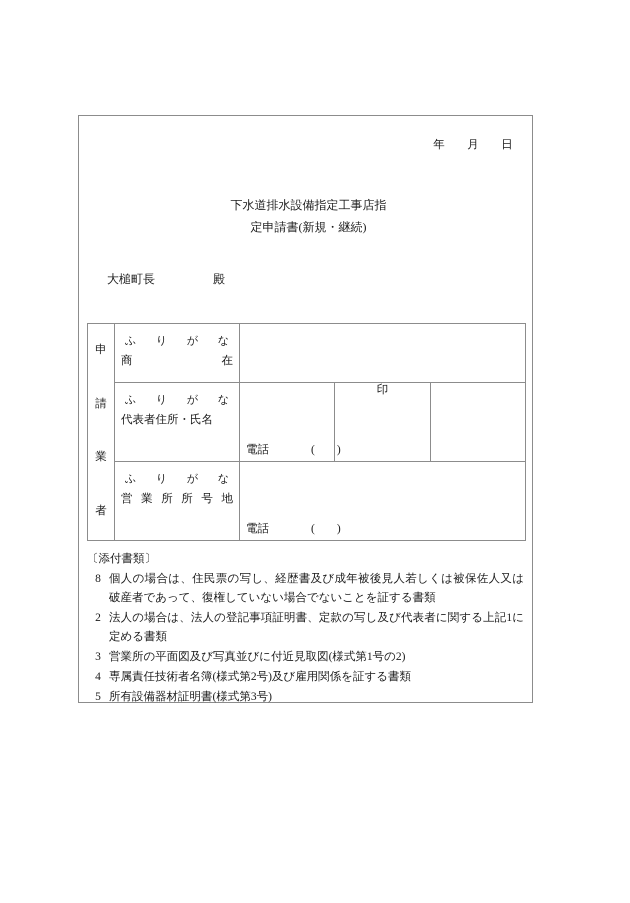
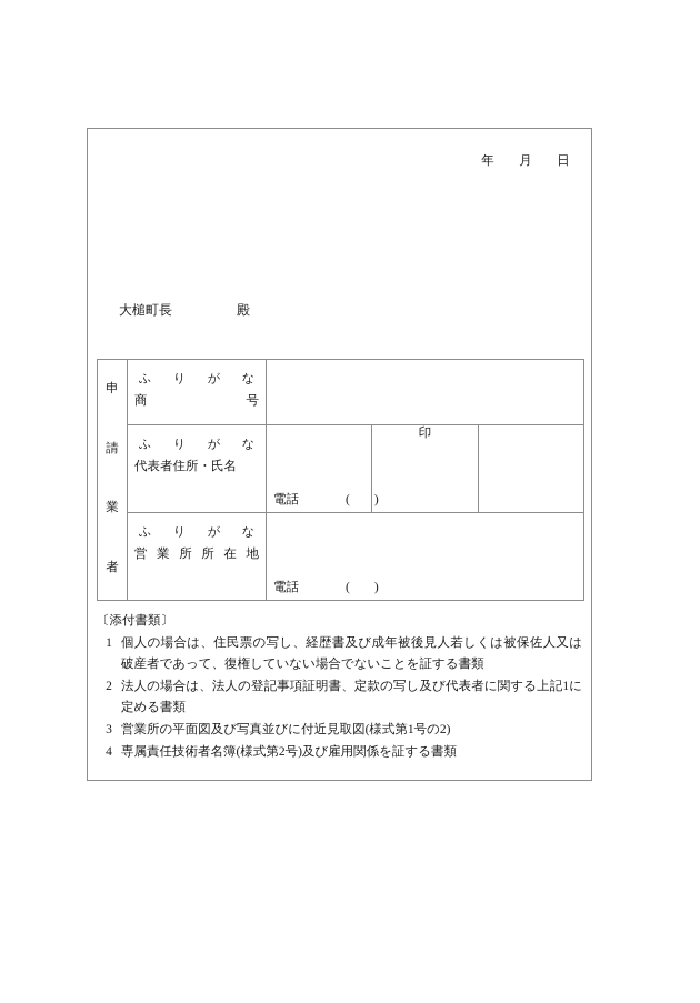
  年 月 日
- 下水道排水設備指定工事店指
- 定申請書(新規・継続)
  大槌町長 殿
- 申 請 業 者	ふ り が な 商 在
+ 申 請 業 者	ふ り が な 商 号
  ふ り が な 代表者住所・氏名	電話 ( )	印
- ふ り が な 営 業 所 所 号 地	電話 ( )
+ ふ り が な 営 業 所 所 在 地	電話 ( )
  〔添付書類〕
- 8
+ 1
  個人の場合は、住民票の写し、経歴書及び成年被後見人若しくは被保佐人又は破産者であって、復権していない場合でないことを証する書類
  2
  法人の場合は、法人の登記事項証明書、定款の写し及び代表者に関する上記1に定める書類
  3
  営業所の平面図及び写真並びに付近見取図(様式第1号の2)
  4
  専属責任技術者名簿(様式第2号)及び雇用関係を証する書類
- 5
- 所有設備器材証明書(様式第3号)
